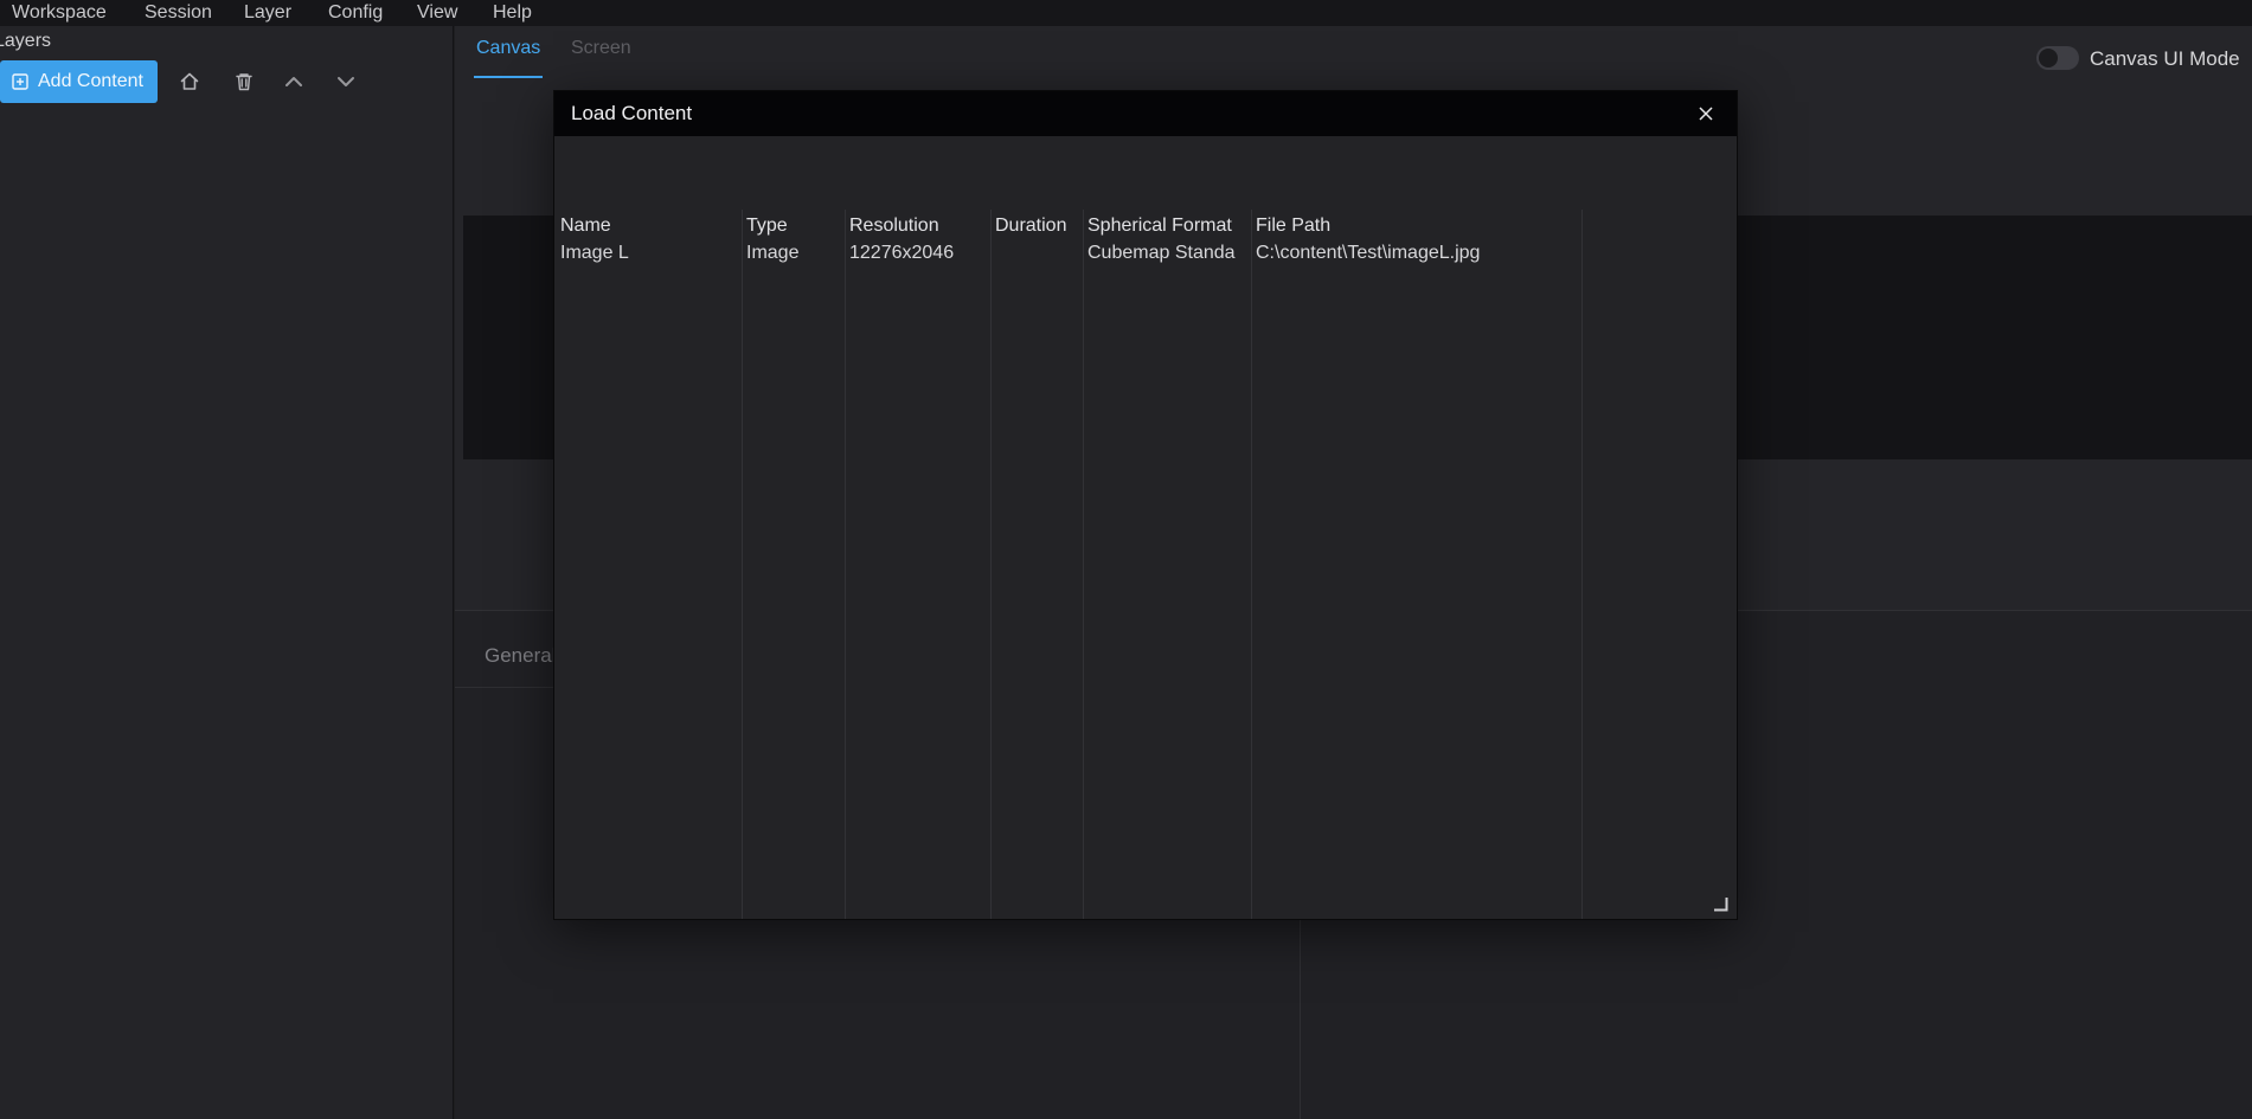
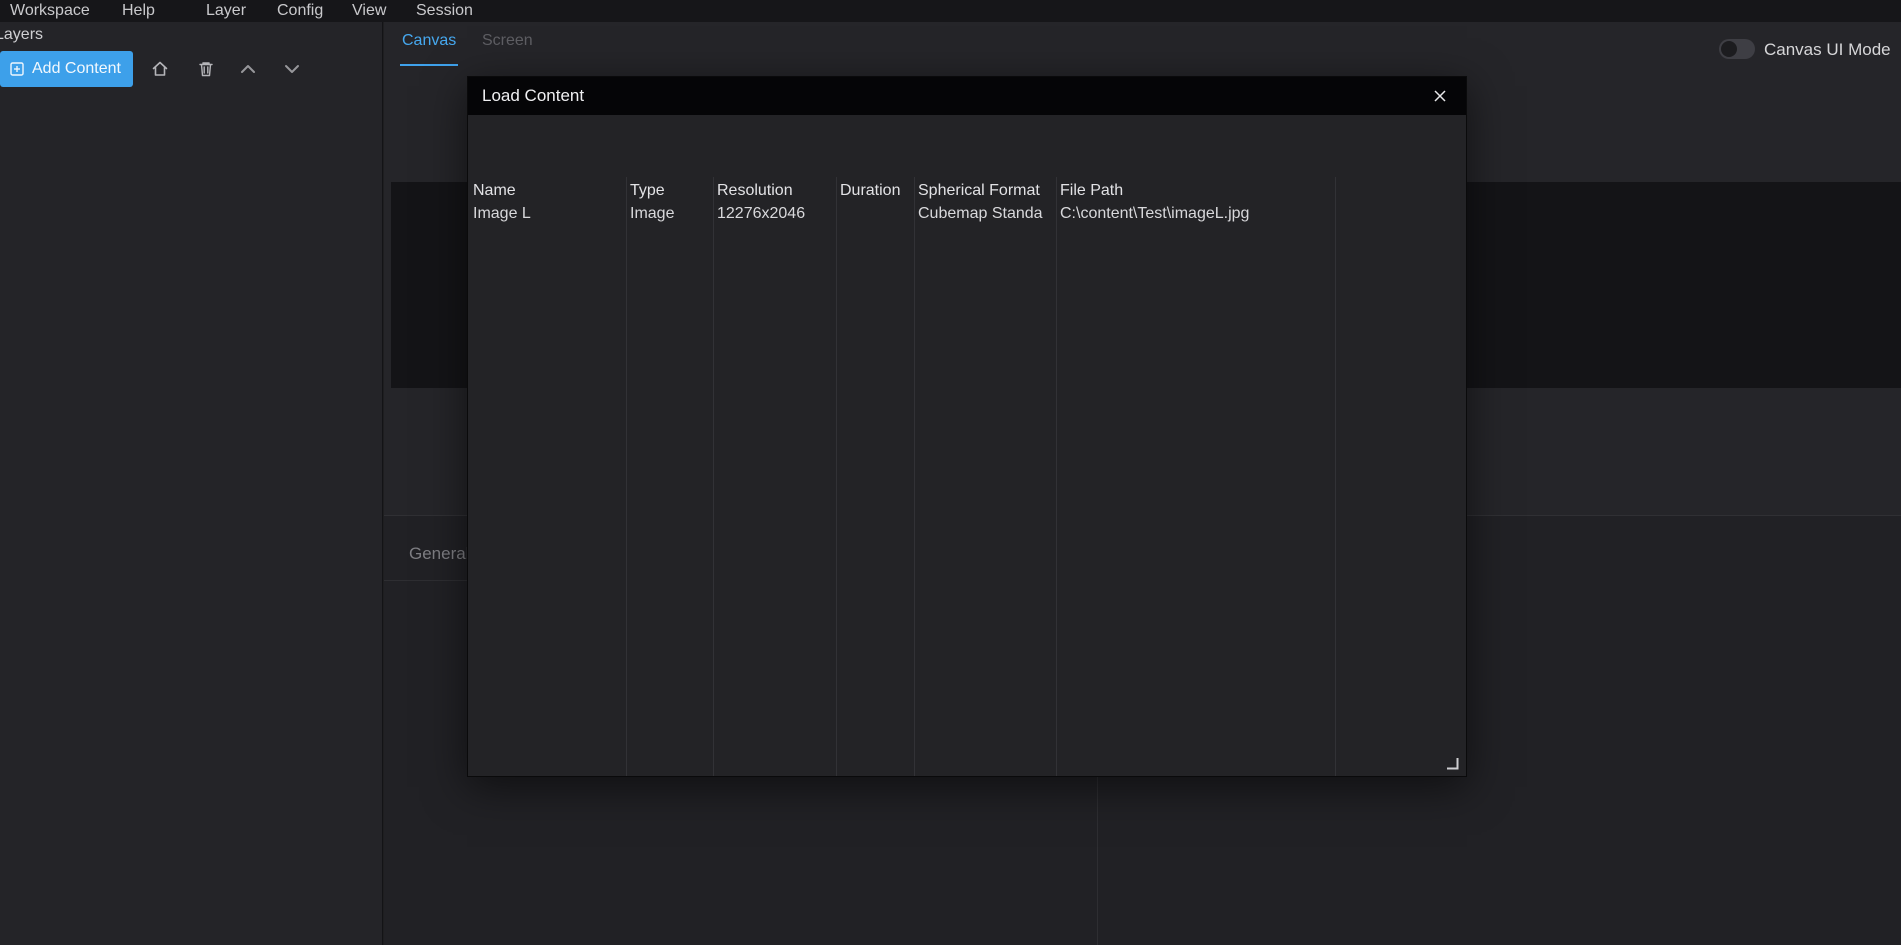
  Workspace
- Session
+ Help
  Layer
  Config
  View
- Help
+ Session
  ayers
  Add Content
  Canvas
  Screen
  Canvas UI Mode
  Genera
  Load Content
  Name
  Type
  Resolution
  Duration
  Spherical Format
  File Path
  Image L
  Image
  12276x2046
  Cubemap Standa
  C:\content\Test\imageL.jpg
